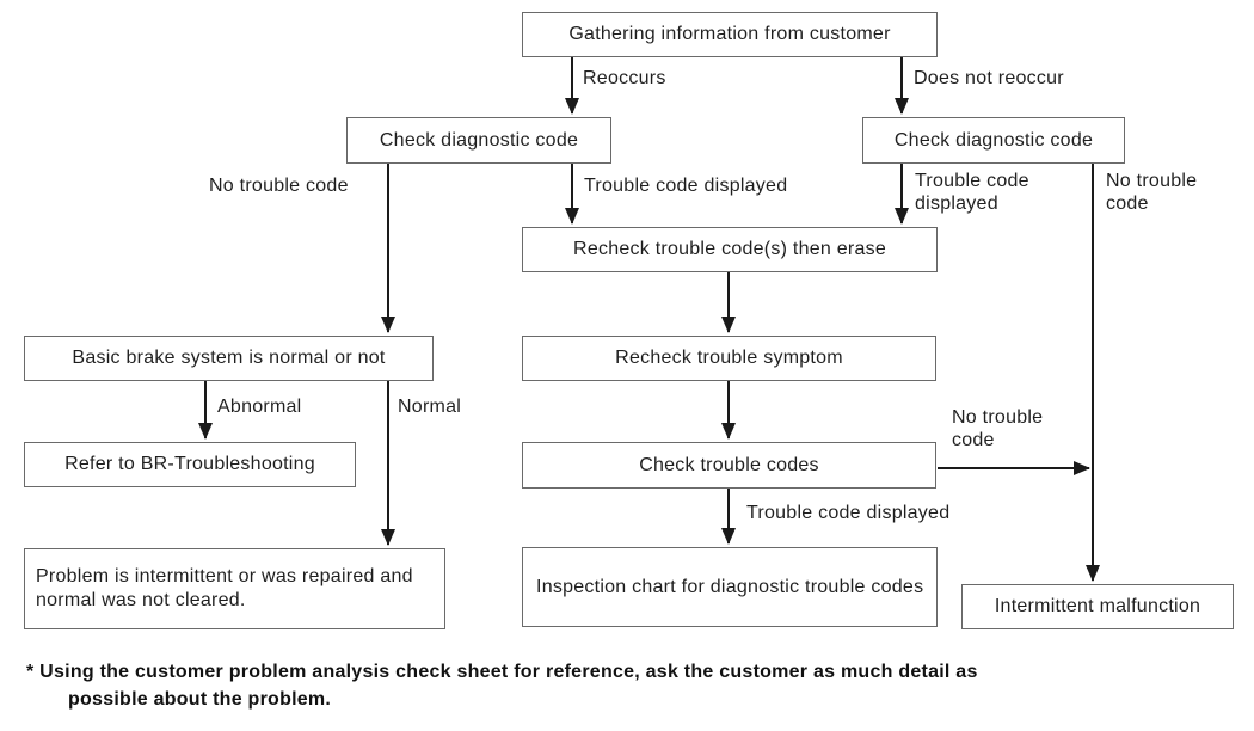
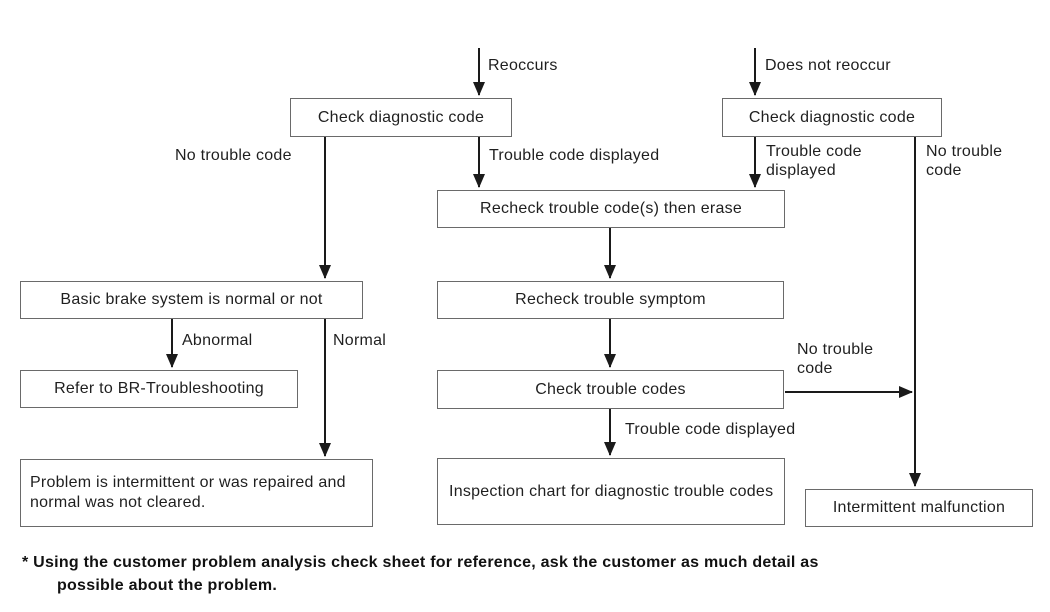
- Gathering information from customer
  Check diagnostic code
  Check diagnostic code
  Recheck trouble code(s) then erase
  Recheck trouble symptom
  Check trouble codes
  Inspection chart for diagnostic trouble codes
  Basic brake system is normal or not
  Refer to BR-Troubleshooting
  Problem is intermittent or was repaired and normal was not cleared.
  Intermittent malfunction
  Reoccurs
  Does not reoccur
  No trouble code
  Trouble code displayed
  Trouble code displayed
  No trouble code
  Abnormal
  Normal
  No trouble code
  Trouble code displayed
  * Using the customer problem analysis check sheet for reference, ask the customer as much detail as
  possible about the problem.
